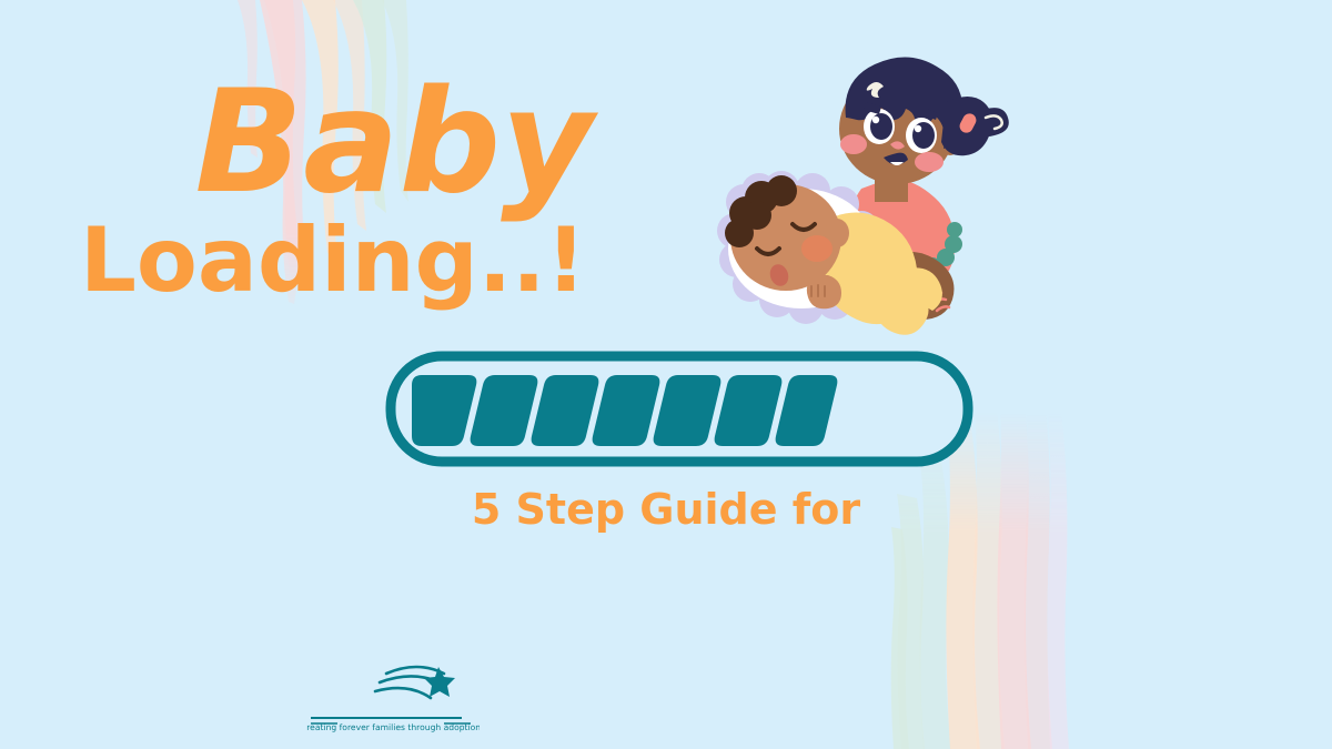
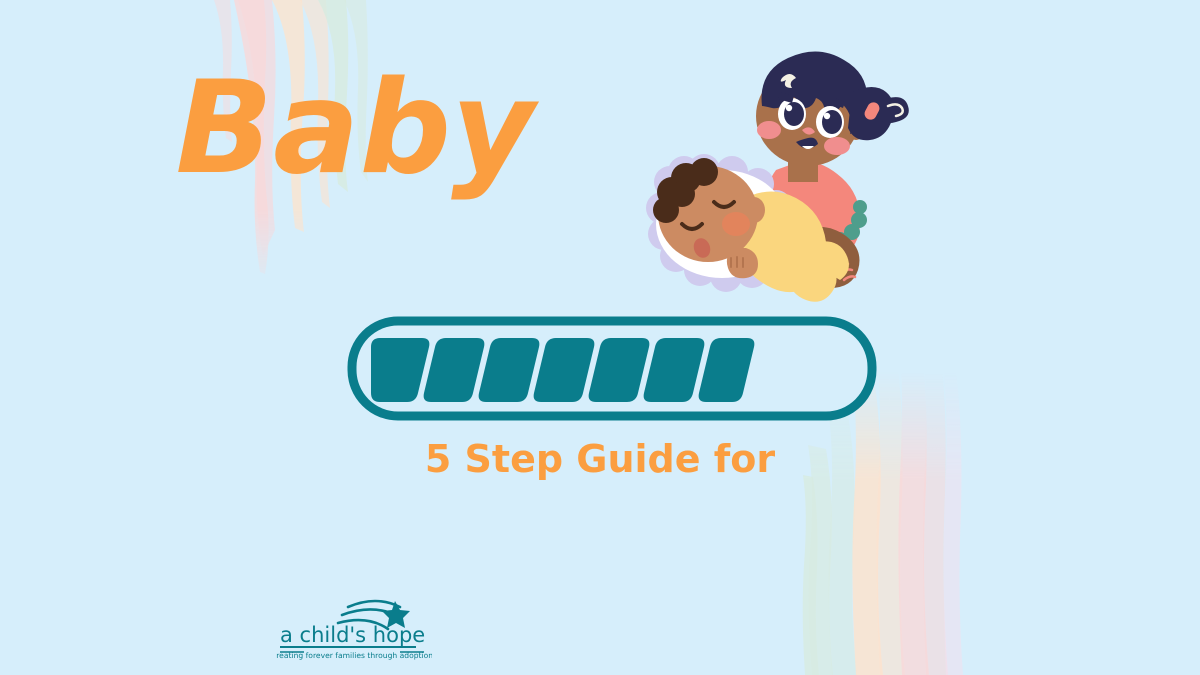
  Baby
- Loading..!
  5 Step Guide for
+ a child's hope
  reating forever families through adoption
